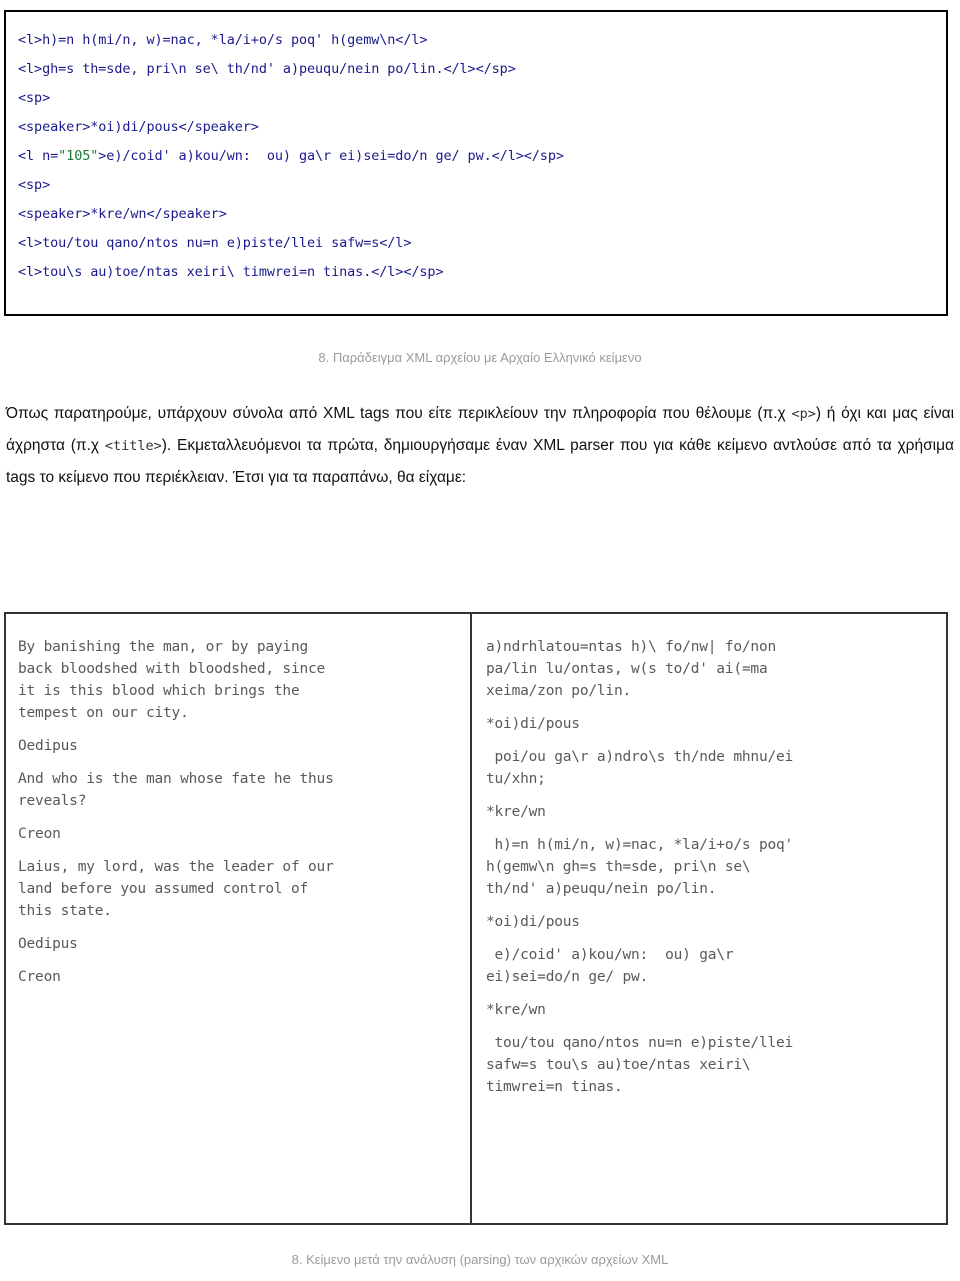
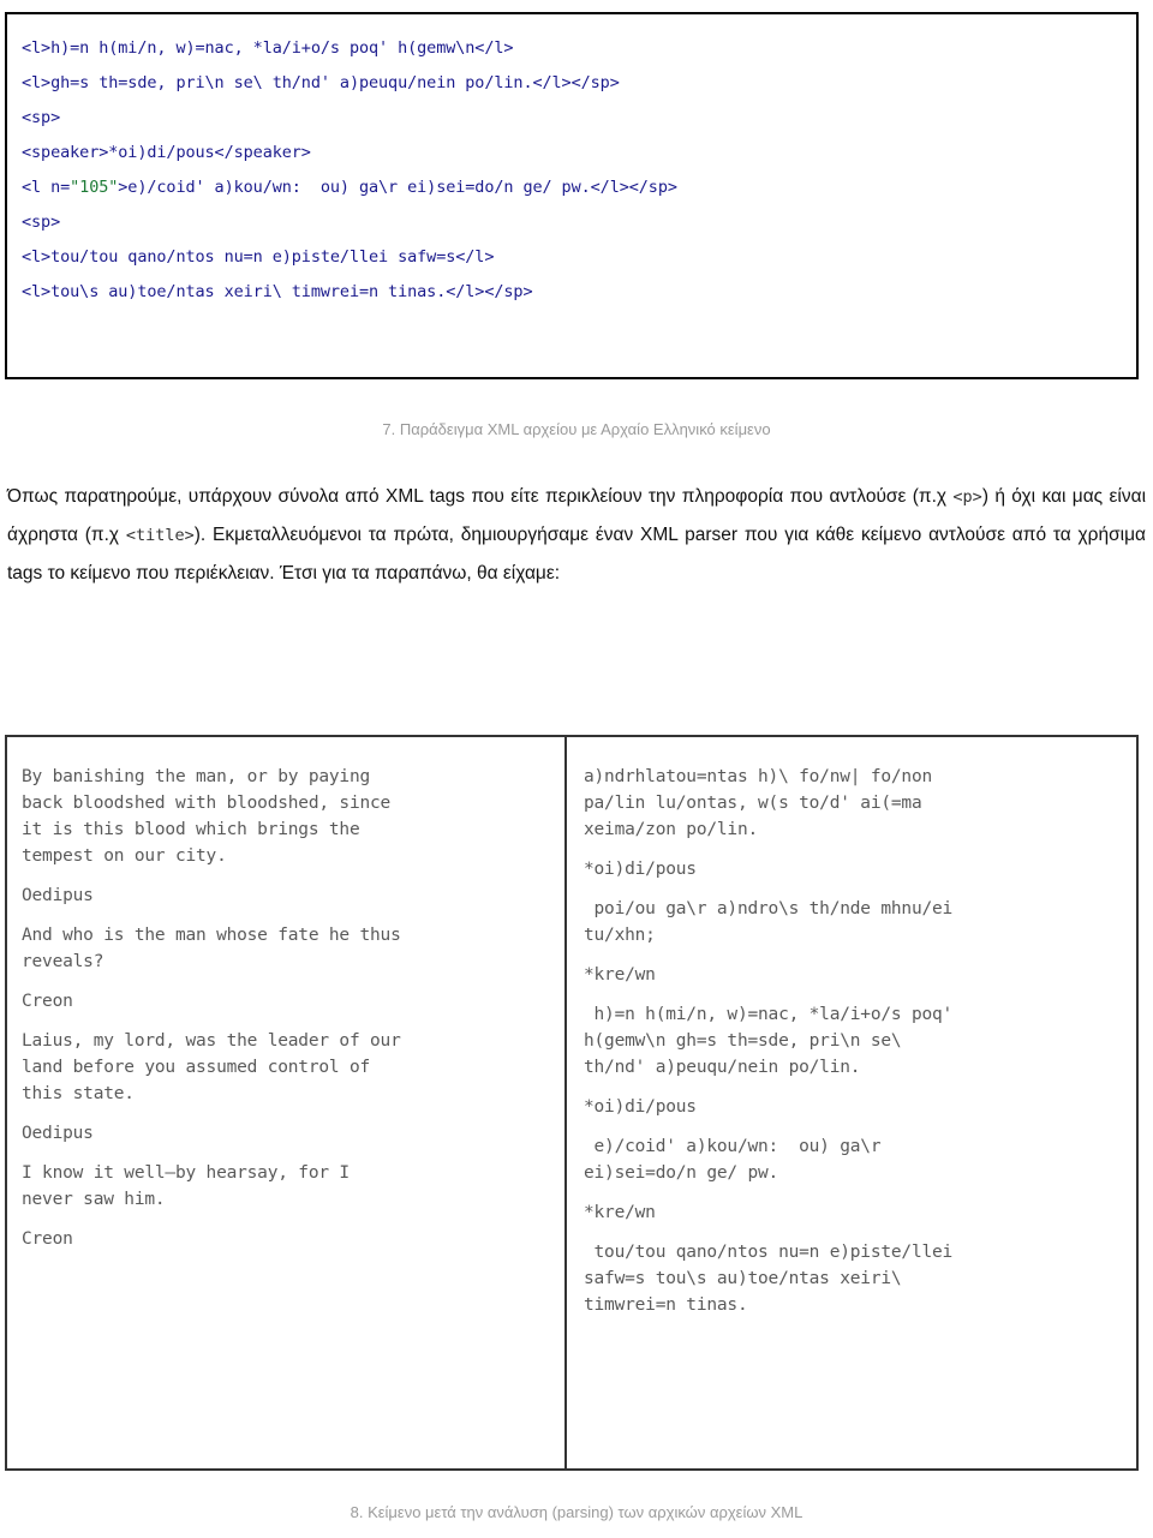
  <l>h)=n h(mi/n, w)=nac, *la/i+o/s poq' h(gemw\n</l>
  <l>gh=s th=sde, pri\n se\ th/nd' a)peuqu/nein po/lin.</l></sp>
  <sp>
  <speaker>*oi)di/pous</speaker>
  <l n="105">e)/coid' a)kou/wn: ou) ga\r ei)sei=do/n ge/ pw.</l></sp>
  <sp>
- <speaker>*kre/wn</speaker>
  <l>tou/tou qano/ntos nu=n e)piste/llei safw=s</l>
  <l>tou\s au)toe/ntas xeiri\ timwrei=n tinas.</l></sp>
- 8. Παράδειγμα XML αρχείου με Αρχαίο Ελληνικό κείμενο
+ 7. Παράδειγμα XML αρχείου με Αρχαίο Ελληνικό κείμενο
- Όπως παρατηρούμε, υπάρχουν σύνολα από XML tags που είτε περικλείουν την πληροφορία που θέλουμε (π.χ <p>) ή όχι και μας είναι άχρηστα (π.χ <title>). Εκμεταλλευόμενοι τα πρώτα, δημιουργήσαμε έναν XML parser που για κάθε κείμενο αντλούσε από τα χρήσιμα tags το κείμενο που περιέκλειαν. Έτσι για τα παραπάνω, θα είχαμε:
+ Όπως παρατηρούμε, υπάρχουν σύνολα από XML tags που είτε περικλείουν την πληροφορία που αντλούσε (π.χ <p>) ή όχι και μας είναι άχρηστα (π.χ <title>). Εκμεταλλευόμενοι τα πρώτα, δημιουργήσαμε έναν XML parser που για κάθε κείμενο αντλούσε από τα χρήσιμα tags το κείμενο που περιέκλειαν. Έτσι για τα παραπάνω, θα είχαμε:
  By banishing the man, or by paying
  back bloodshed with bloodshed, since
  it is this blood which brings the
  tempest on our city.
  Oedipus
  And who is the man whose fate he thus
  reveals?
  Creon
  Laius, my lord, was the leader of our
  land before you assumed control of
  this state.
  Oedipus
+ I know it well—by hearsay, for I
+ never saw him.
  Creon
  a)ndrhlatou=ntas h)\ fo/nw| fo/non
  pa/lin lu/ontas, w(s to/d' ai(=ma
  xeima/zon po/lin.
  *oi)di/pous
  poi/ou ga\r a)ndro\s th/nde mhnu/ei
  tu/xhn;
  *kre/wn
  h)=n h(mi/n, w)=nac, *la/i+o/s poq'
  h(gemw\n gh=s th=sde, pri\n se\
  th/nd' a)peuqu/nein po/lin.
  *oi)di/pous
  e)/coid' a)kou/wn: ou) ga\r
  ei)sei=do/n ge/ pw.
  *kre/wn
  tou/tou qano/ntos nu=n e)piste/llei
  safw=s tou\s au)toe/ntas xeiri\
  timwrei=n tinas.
  8. Κείμενο μετά την ανάλυση (parsing) των αρχικών αρχείων XML
